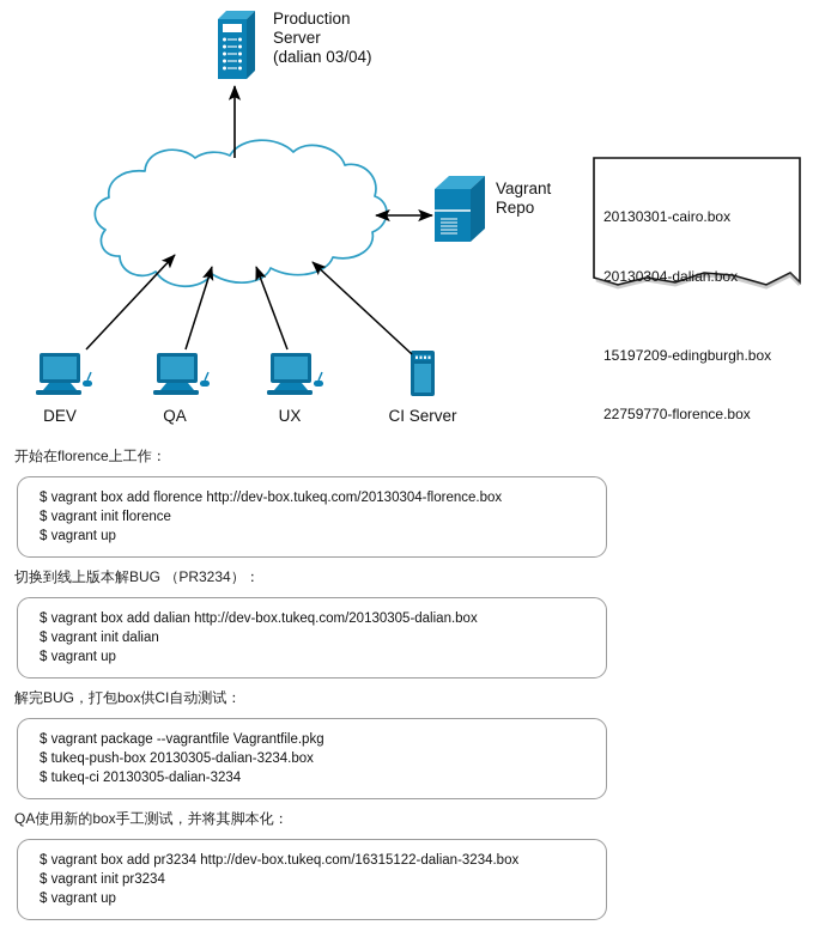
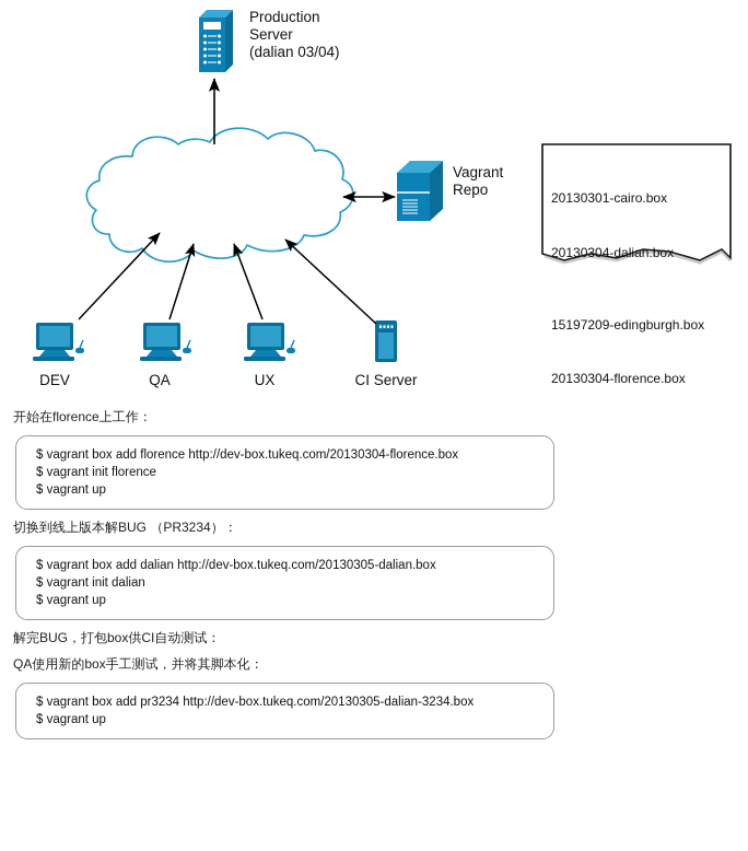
  Production
  Server
  (dalian 03/04)
  Vagrant
  Repo
  DEV
  QA
  UX
  CI Server
  20130301-cairo.box
  20130304-dalian.box
  15197209-edingburgh.box
- 22759770-florence.box
+ 20130304-florence.box
  开始在florence上工作：
  $ vagrant box add florence http://dev-box.tukeq.com/20130304-florence.box
  $ vagrant init florence
  $ vagrant up
  切换到线上版本解BUG （PR3234）：
  $ vagrant box add dalian http://dev-box.tukeq.com/20130305-dalian.box
  $ vagrant init dalian
  $ vagrant up
  解完BUG，打包box供CI自动测试：
- $ vagrant package --vagrantfile Vagrantfile.pkg
- $ tukeq-push-box 20130305-dalian-3234.box
- $ tukeq-ci 20130305-dalian-3234
  QA使用新的box手工测试，并将其脚本化：
- $ vagrant box add pr3234 http://dev-box.tukeq.com/16315122-dalian-3234.box
+ $ vagrant box add pr3234 http://dev-box.tukeq.com/20130305-dalian-3234.box
- $ vagrant init pr3234
  $ vagrant up
